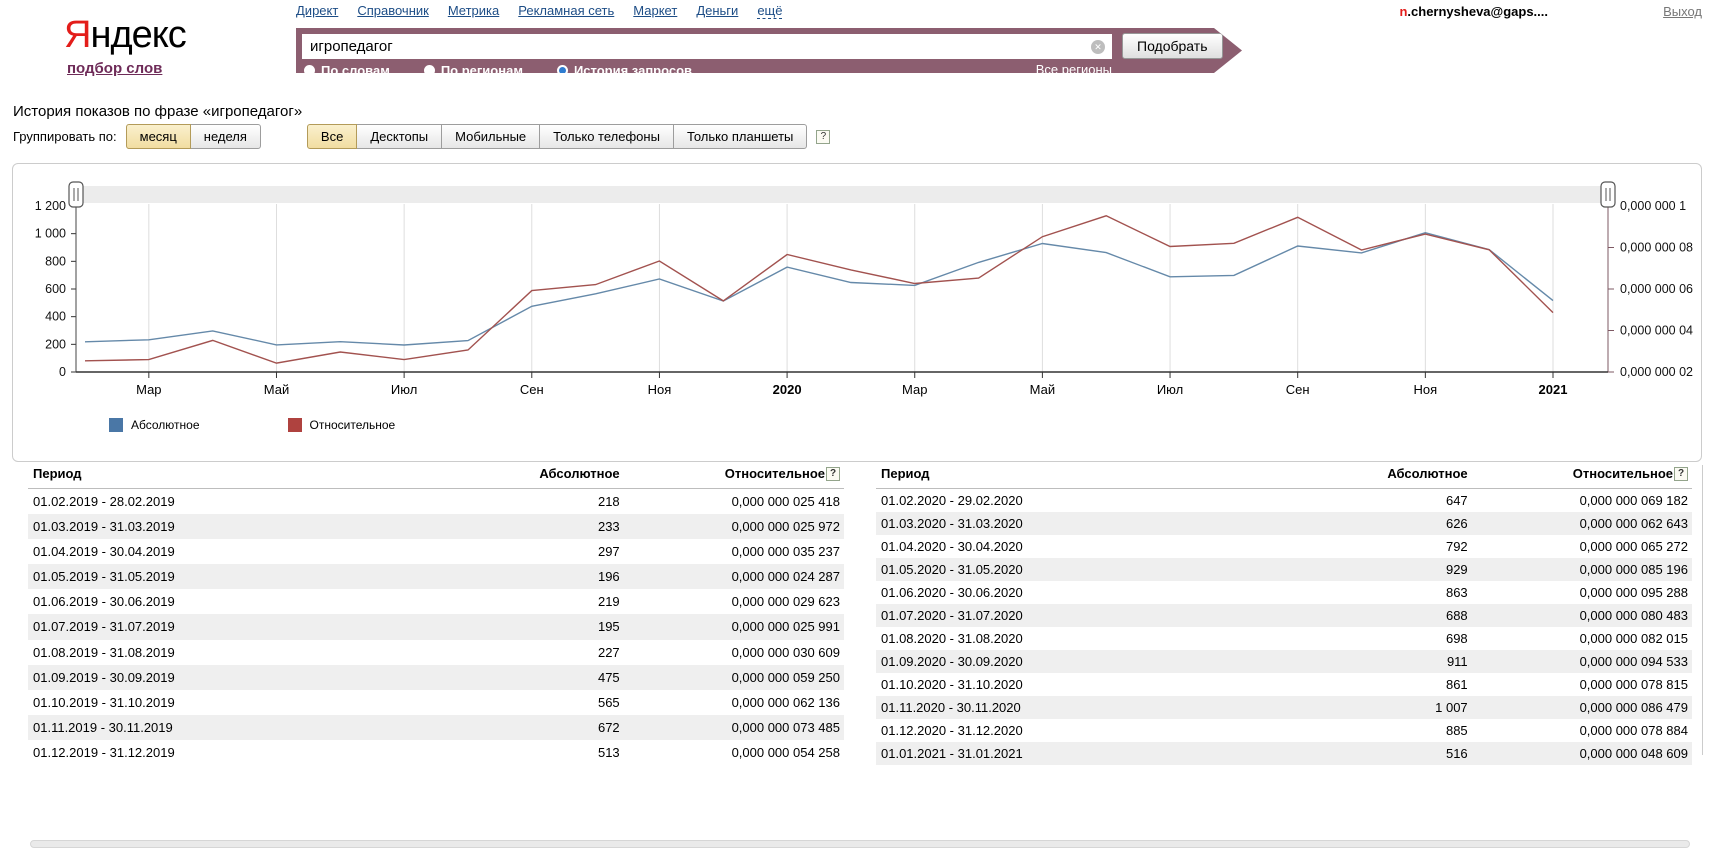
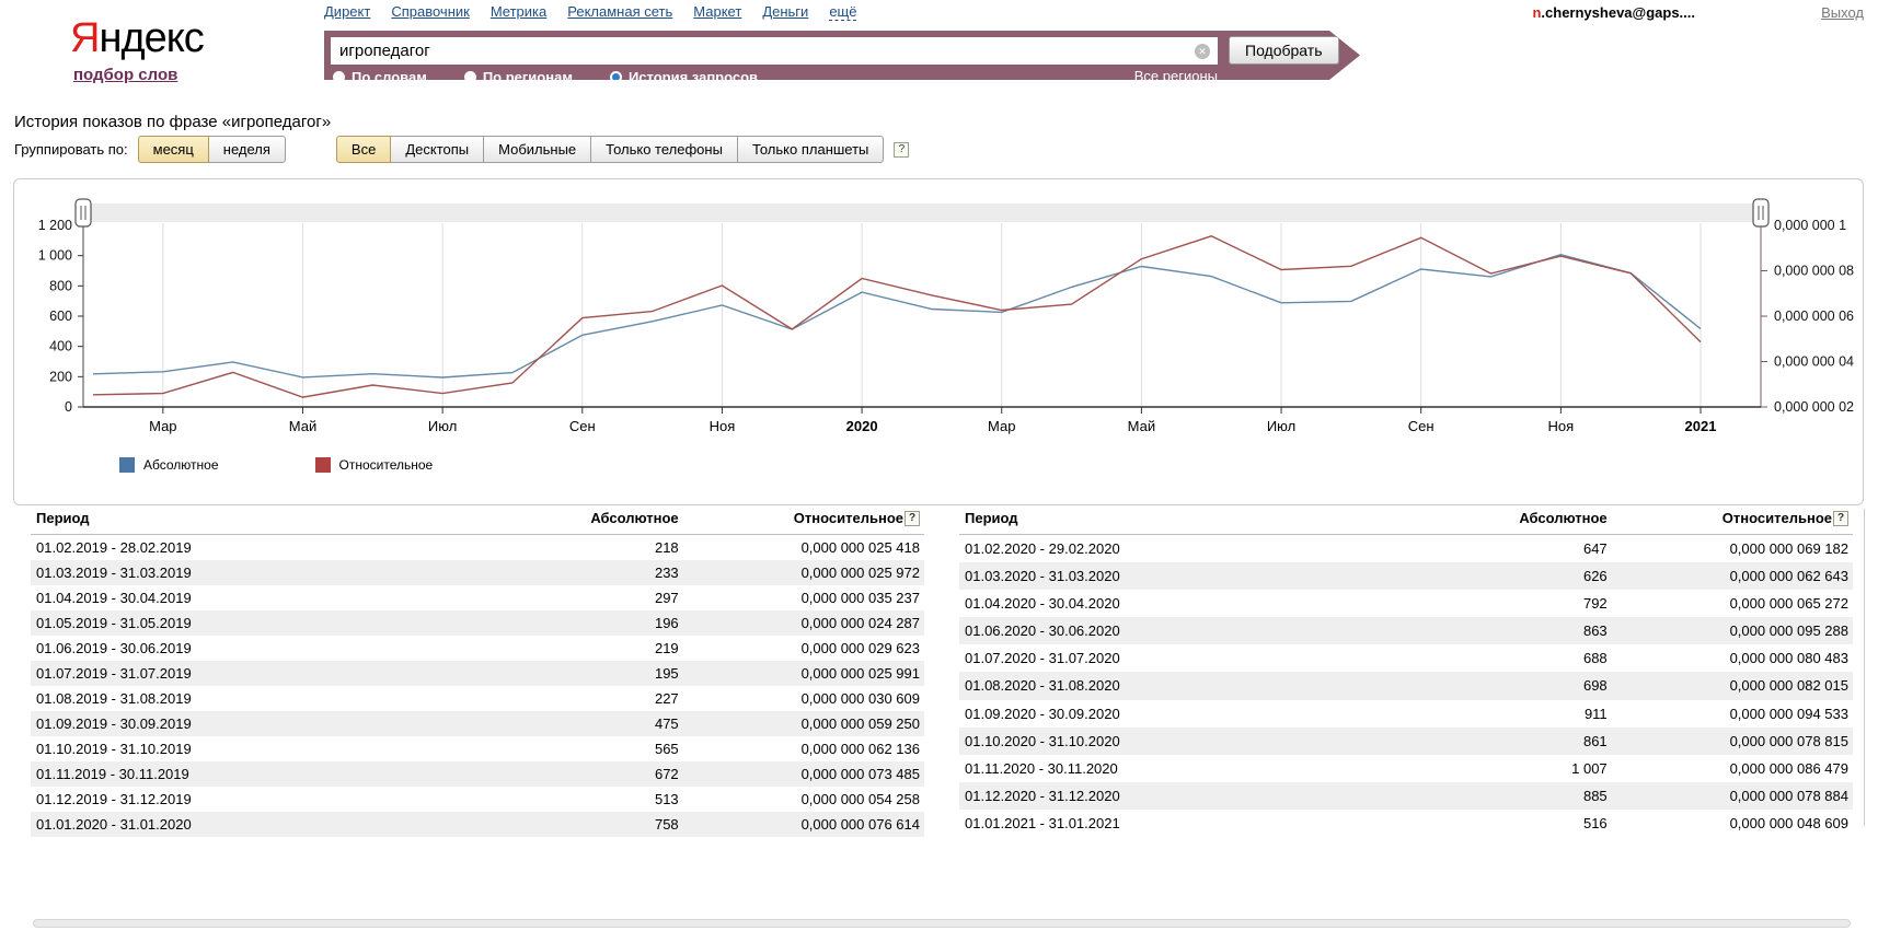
  Яндекс
  подбор слов
  Директ
  Справочник
  Метрика
  Рекламная сеть
  Маркет
  Деньги
  ещё
  n.chernysheva@gaps....
  Выход
  игропедагог
  ✕
  Подобрать
  По словам
  По регионам
  История запросов
  Все регионы
  История показов по фразе «игропедагог»
  Группировать по:
  месяц
  неделя
  Все
  Десктопы
  Мобильные
  Только телефоны
  Только планшеты
  ?
  0
  200
  400
  600
  800
  1 000
  1 200
  0,000 000 02
  0,000 000 04
  0,000 000 06
  0,000 000 08
  0,000 000 1
  Мар
  Май
  Июл
  Сен
  Ноя
  2020
  Мар
  Май
  Июл
  Сен
  Ноя
  2021
  Абсолютное
  Относительное
  Период	Абсолютное	Относительное ?
  01.02.2019 - 28.02.2019	218	0,000 000 025 418
  01.03.2019 - 31.03.2019	233	0,000 000 025 972
  01.04.2019 - 30.04.2019	297	0,000 000 035 237
  01.05.2019 - 31.05.2019	196	0,000 000 024 287
  01.06.2019 - 30.06.2019	219	0,000 000 029 623
  01.07.2019 - 31.07.2019	195	0,000 000 025 991
  01.08.2019 - 31.08.2019	227	0,000 000 030 609
  01.09.2019 - 30.09.2019	475	0,000 000 059 250
  01.10.2019 - 31.10.2019	565	0,000 000 062 136
  01.11.2019 - 30.11.2019	672	0,000 000 073 485
  01.12.2019 - 31.12.2019	513	0,000 000 054 258
+ 01.01.2020 - 31.01.2020	758	0,000 000 076 614
  Период	Абсолютное	Относительное ?
  01.02.2020 - 29.02.2020	647	0,000 000 069 182
  01.03.2020 - 31.03.2020	626	0,000 000 062 643
  01.04.2020 - 30.04.2020	792	0,000 000 065 272
- 01.05.2020 - 31.05.2020	929	0,000 000 085 196
  01.06.2020 - 30.06.2020	863	0,000 000 095 288
  01.07.2020 - 31.07.2020	688	0,000 000 080 483
  01.08.2020 - 31.08.2020	698	0,000 000 082 015
  01.09.2020 - 30.09.2020	911	0,000 000 094 533
  01.10.2020 - 31.10.2020	861	0,000 000 078 815
  01.11.2020 - 30.11.2020	1 007	0,000 000 086 479
  01.12.2020 - 31.12.2020	885	0,000 000 078 884
  01.01.2021 - 31.01.2021	516	0,000 000 048 609
